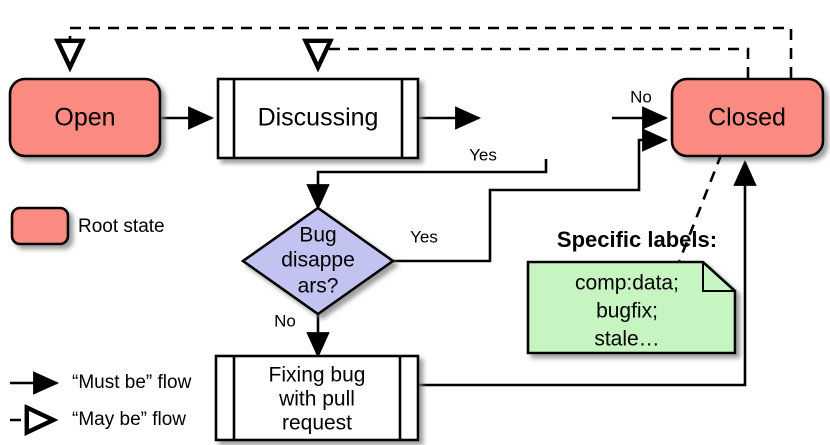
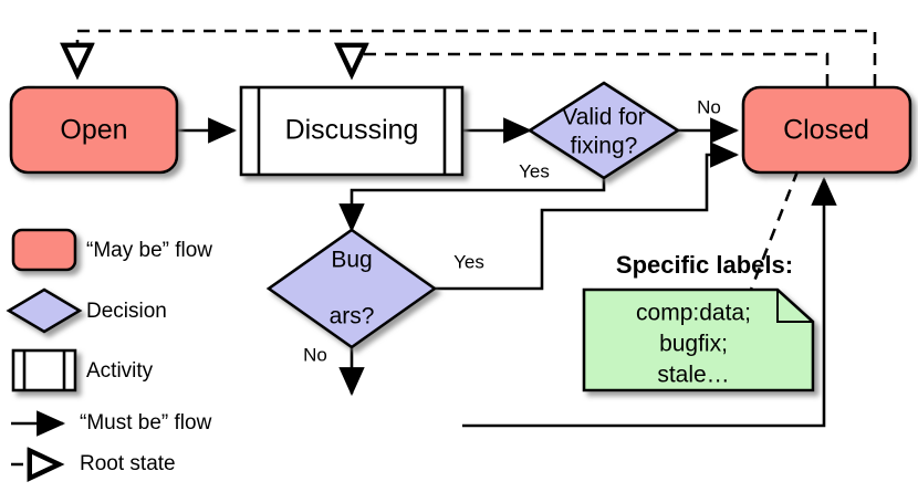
  No
  Yes
  Yes
  No
  Open
  Discussing
+ Valid for
+ fixing?
  Closed
  Bug
- disappe
  ars?
- Fixing bug
- with pull
- request
  Specific labels:
  comp:data;
  bugfix;
  stale…
- Root state
+ “May be” flow
+ Decision
+ Activity
  “Must be” flow
- “May be” flow
+ Root state
